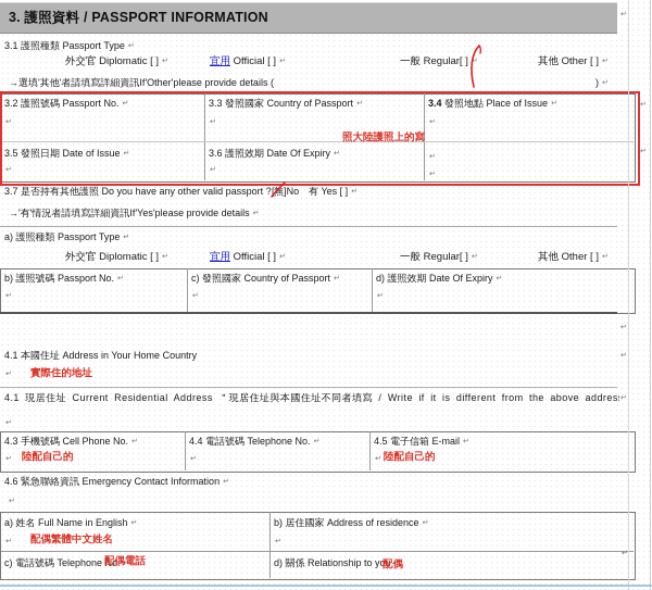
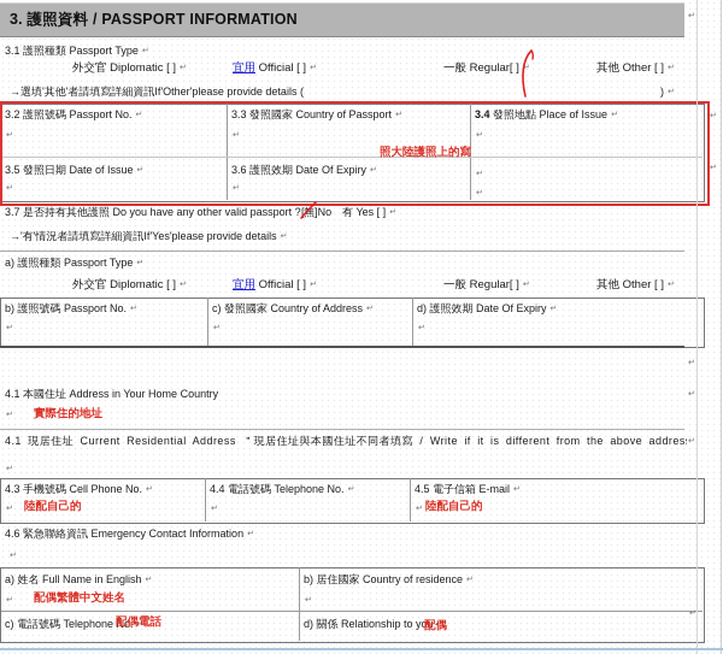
  3. 護照資料 / PASSPORT INFORMATION
  ↵
  3.1 護照種類 Passport Type ↵
  外交官 Diplomatic [ ] ↵
  宜用 Official [ ] ↵
  一般 Regular[ ] ↵
  其他 Other [ ] ↵
  →選填'其他'者請填寫詳細資訊If'Other'please provide details (
  ) ↵
  3.2 護照號碼 Passport No. ↵
  3.3 發照國家 Country of Passport ↵
  3.4 發照地點 Place of Issue ↵
  ↵
  ↵
  ↵
  3.5 發照日期 Date of Issue ↵
  3.6 護照效期 Date Of Expiry ↵
  ↵
  ↵
  ↵
  ↵
  ↵
  ↵
  照大陸護照上的寫
  3.7 是否持有其他護照 Do you have any other valid passport ? 無 No
  [
  ]
  有 Yes [ ] ↵
  →'有'情況者請填寫詳細資訊If'Yes'please provide details ↵
  a) 護照種類 Passport Type ↵
  外交官 Diplomatic [ ] ↵
  宜用 Official [ ] ↵
  一般 Regular[ ] ↵
  其他 Other [ ] ↵
  b) 護照號碼 Passport No. ↵
- c) 發照國家 Country of Passport ↵
+ c) 發照國家 Country of Address ↵
  d) 護照效期 Date Of Expiry ↵
  ↵
  ↵
  ↵
  ↵
  4.1 本國住址 Address in Your Home Country
  ↵
  ↵
  實際住的地址
  4.1 現居住址 Current Residential Address ＂現居住址與本國住址不同者填寫 / Write if it is different from the above addres
  ↵
  ↵
  4.3 手機號碼 Cell Phone No. ↵
  4.4 電話號碼 Telephone No. ↵
  4.5 電子信箱 E-mail ↵
  ↵
  陸配自己的
  ↵
  ↵
  陸配自己的
  4.6 緊急聯絡資訊 Emergency Contact Information ↵
  ↵
  a) 姓名 Full Name in English ↵
- b) 居住國家 Address of residence ↵
+ b) 居住國家 Country of residence ↵
  ↵
  配偶繁體中文姓名
  ↵
  c) 電話號碼 Telephone No. ↵
  配偶電話
  d) 關係 Relationship to you ↵
  配偶
  ↵
